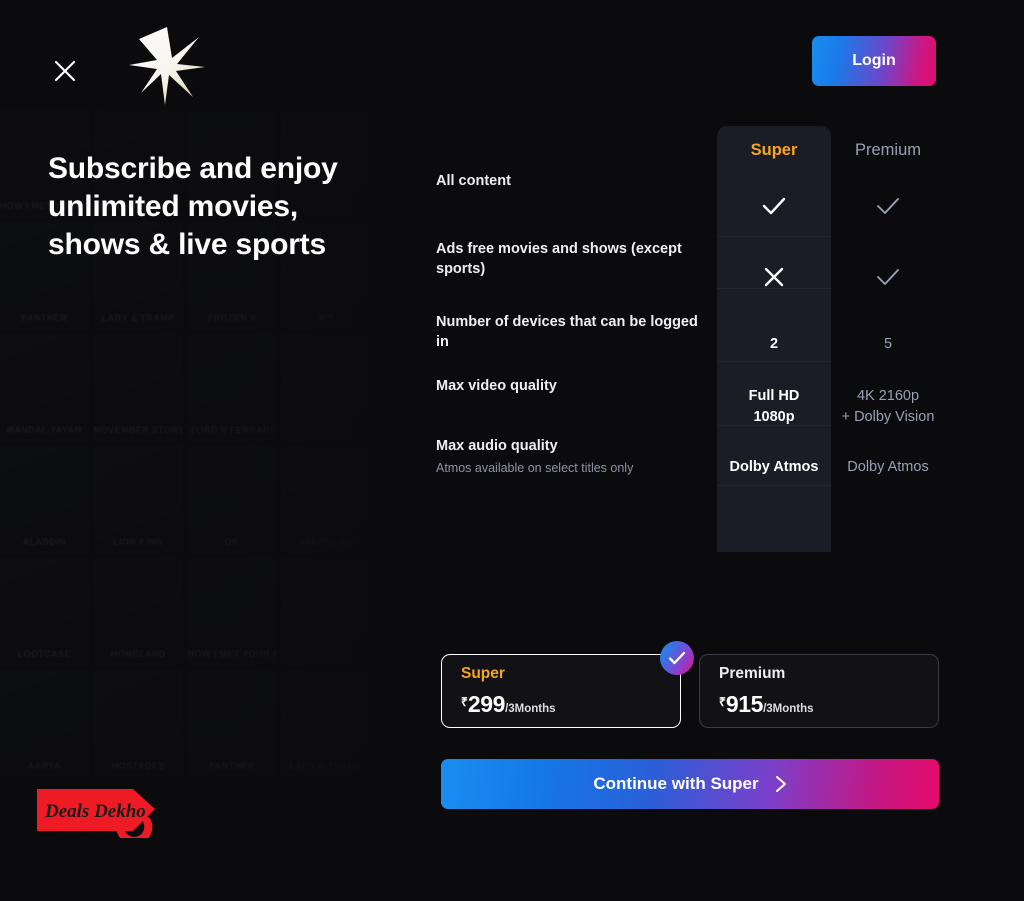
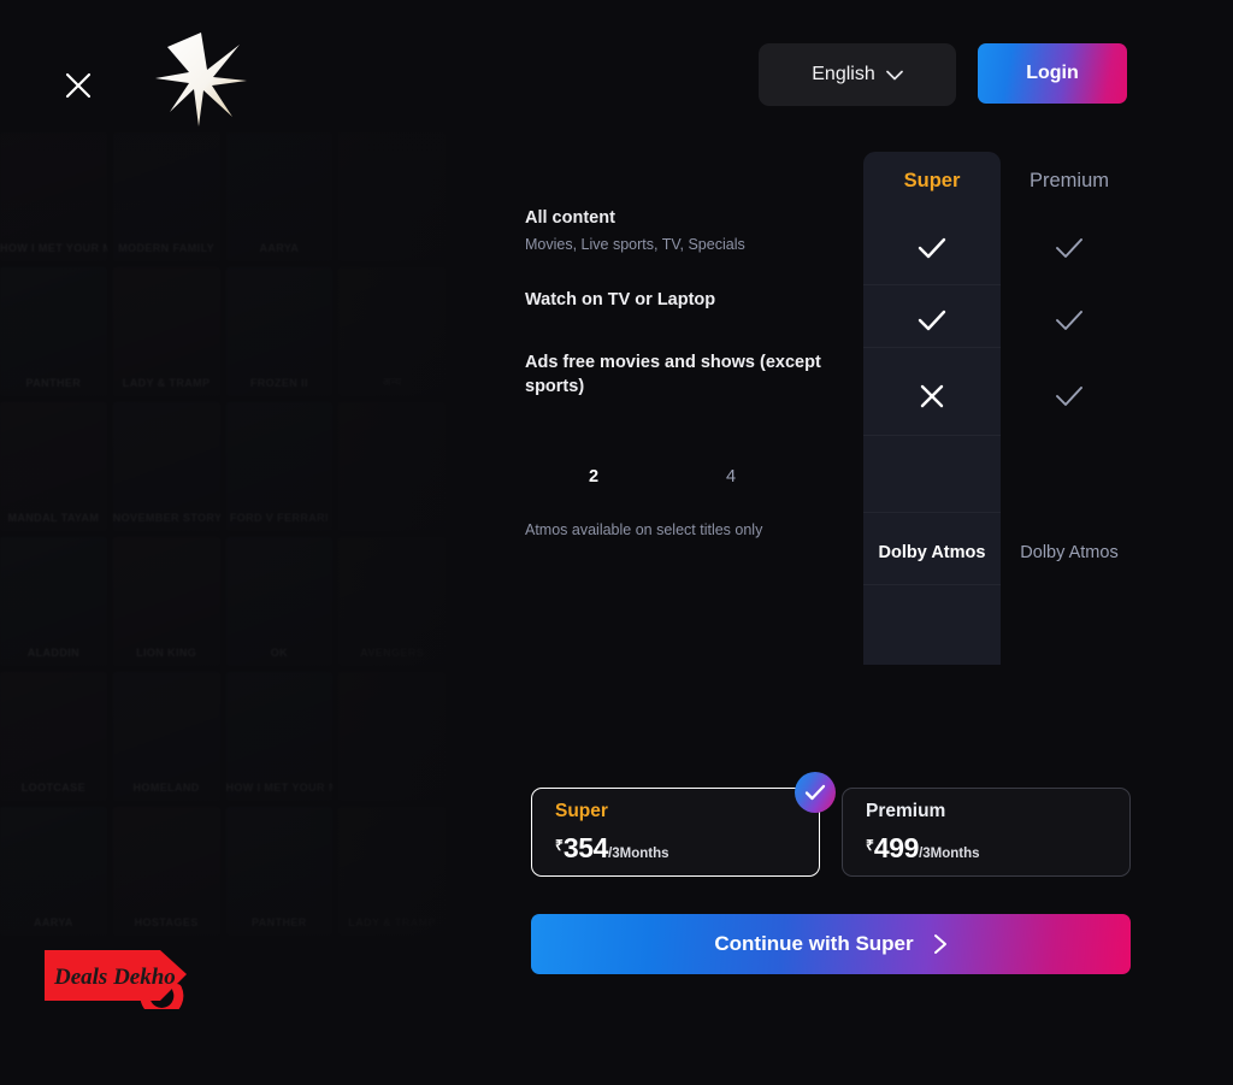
  Deals Dekho
+ English
  Login
- Subscribe and enjoy unlimited movies, shows & live sports
  Super
  Premium
  All content
+ Movies, Live sports, TV, Specials
+ Watch on TV or Laptop
  Ads free movies and shows (except sports)
- Number of devices that can be logged in
  2
- 5
+ 4
- Max video quality
- Full HD
- 1080p
- 4K 2160p
- + Dolby Vision
- Max audio quality
  Atmos available on select titles only
  Dolby Atmos
  Dolby Atmos
  Super
  ₹
- 299
+ 354
  /3Months
  Premium
  ₹
- 915
+ 499
  /3Months
  Continue with Super
